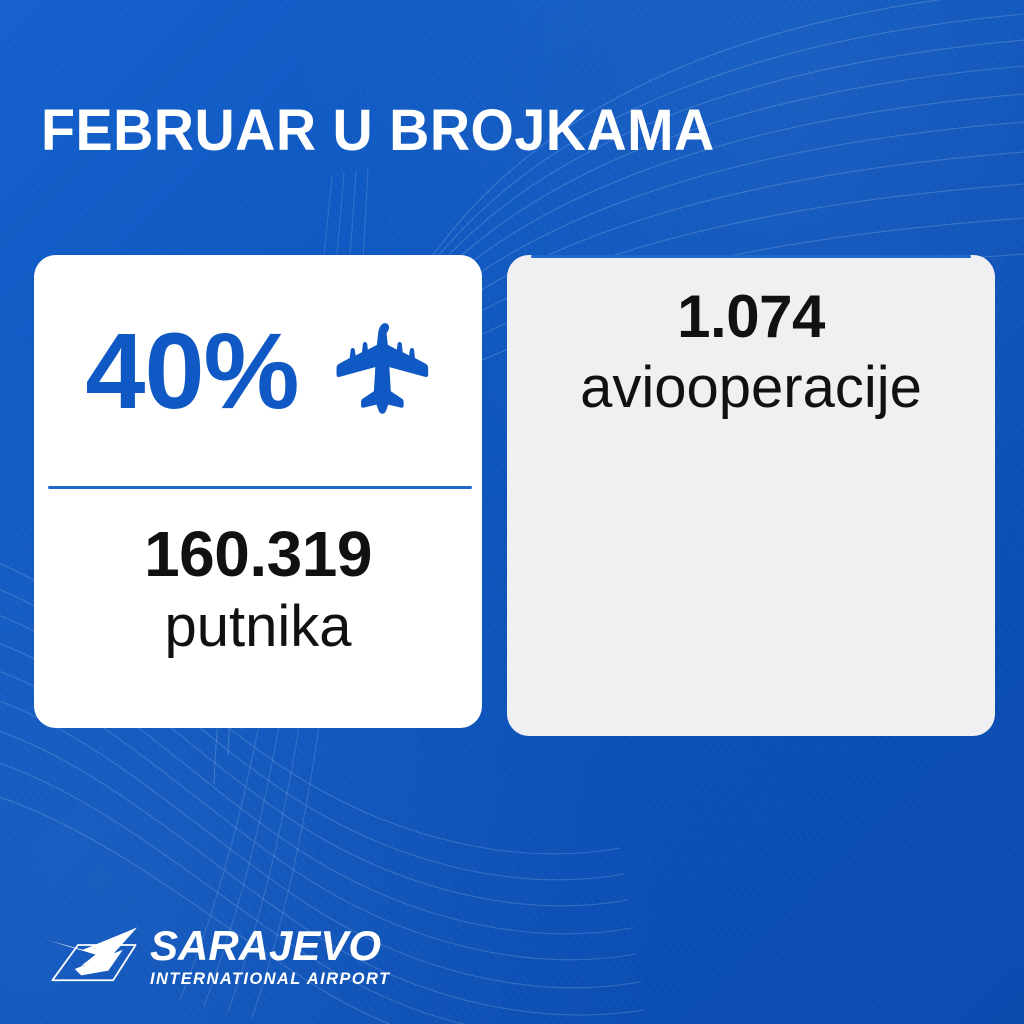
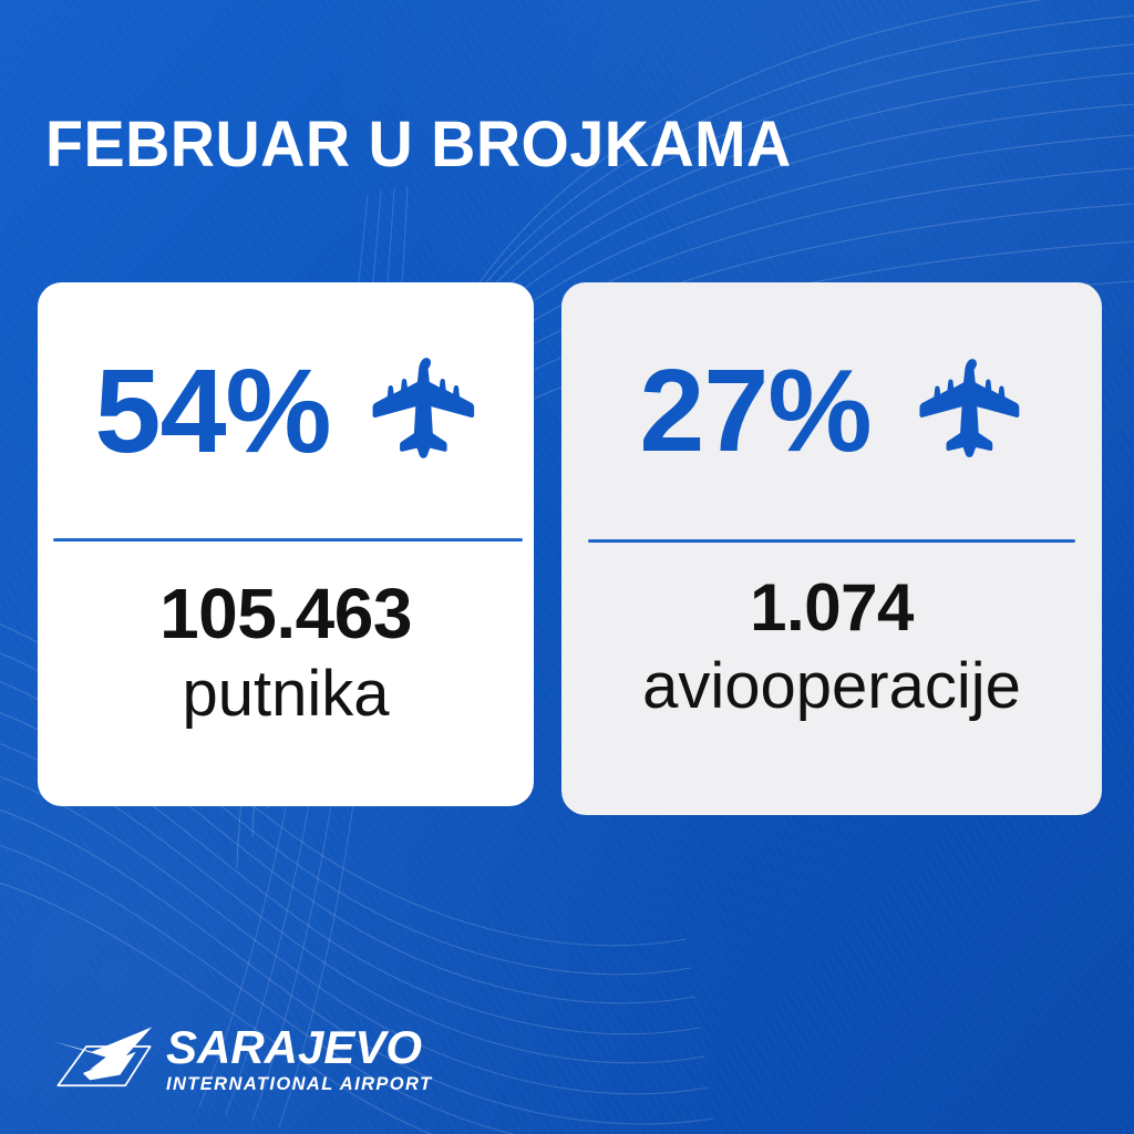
  FEBRUAR U BROJKAMA
- 40%
+ 54%
- 160.319
+ 105.463
  putnika
+ 27%
  1.074
  aviooperacije
  SARAJEVO
  INTERNATIONAL AIRPORT
